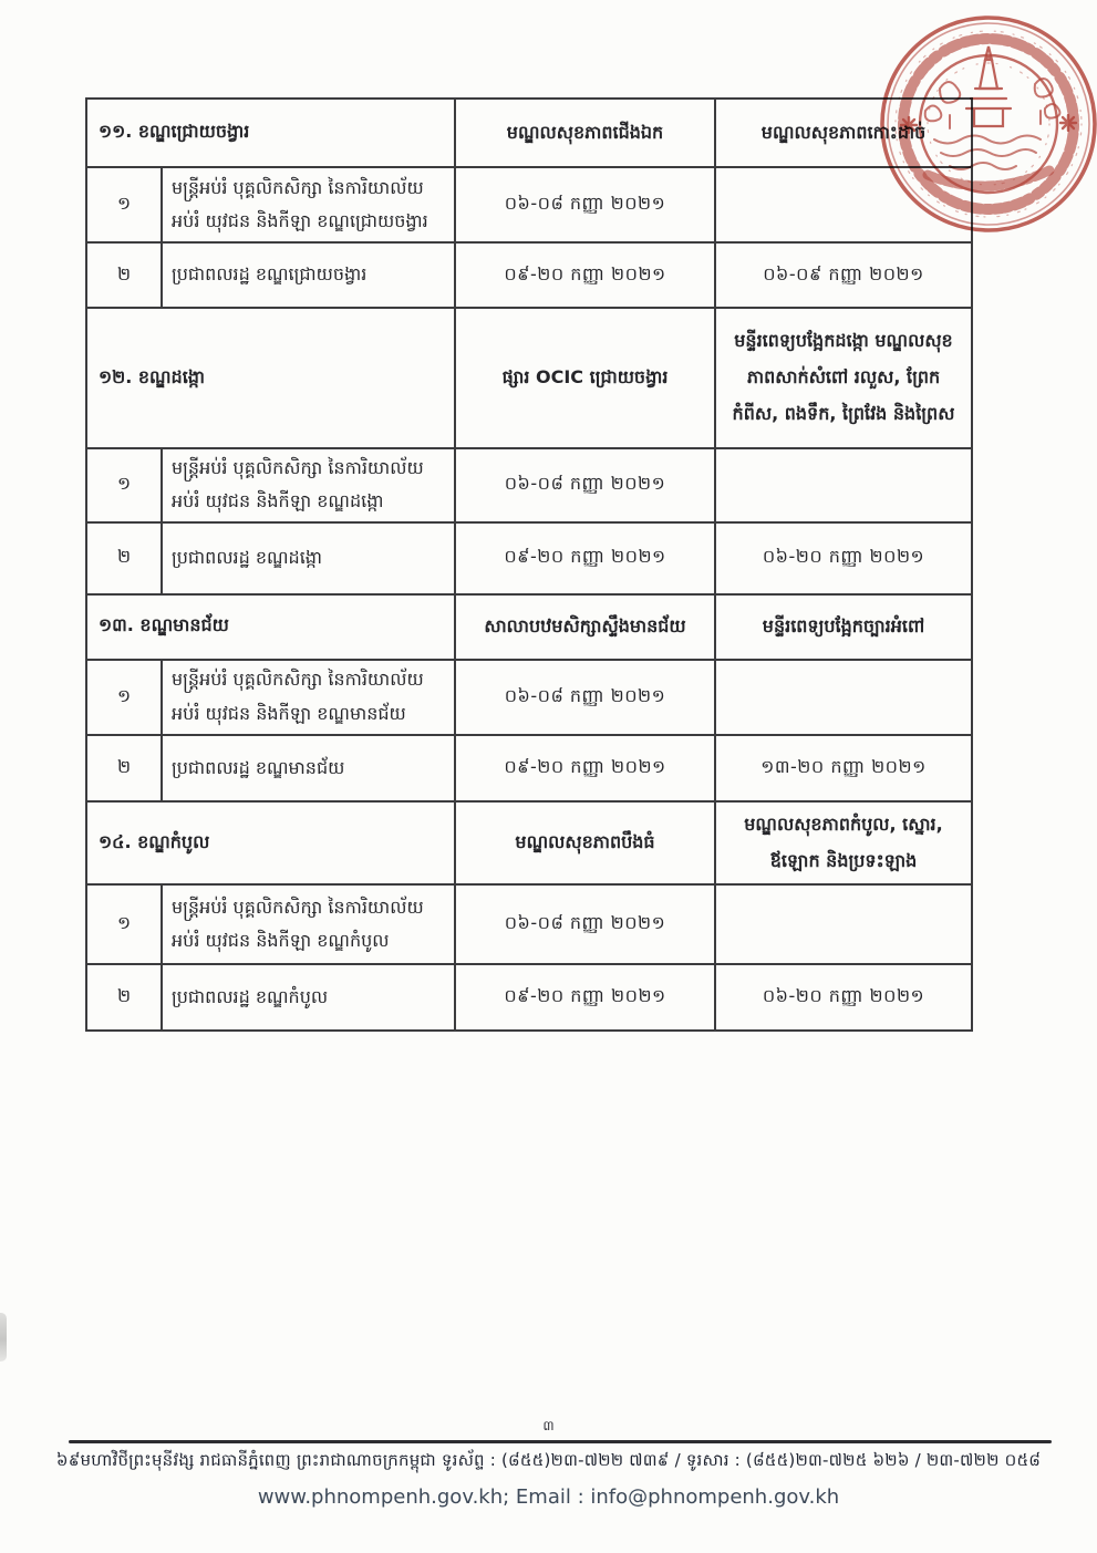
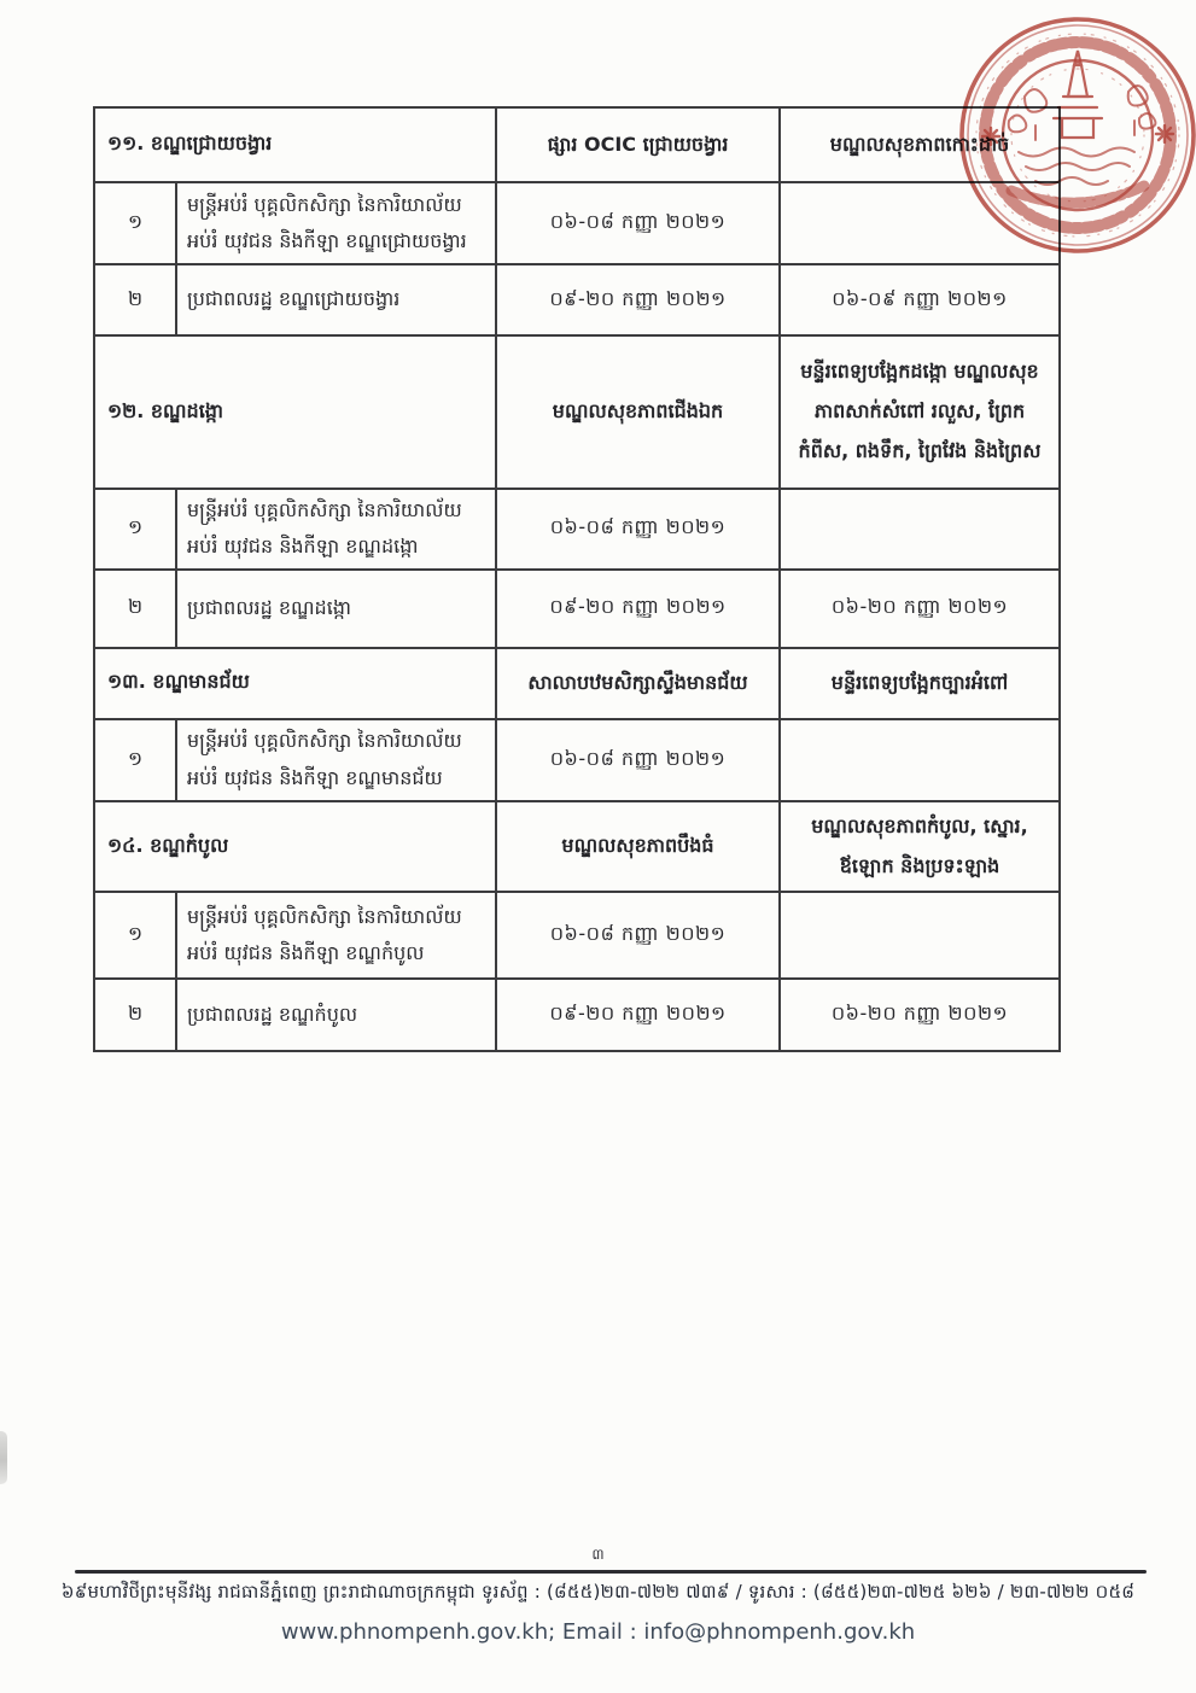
- ១១. ខណ្ឌជ្រោយចង្វារ	មណ្ឌលសុខភាពជើងឯក	មណ្ឌលសុខភាពកោះដាច់
+ ១១. ខណ្ឌជ្រោយចង្វារ	ផ្សារ OCIC ជ្រោយចង្វារ	មណ្ឌលសុខភាពកោះដាច់
  ១	មន្ត្រីអប់រំ បុគ្គលិកសិក្សា នៃការិយាល័យអប់រំ យុវជន និងកីឡា ខណ្ឌជ្រោយចង្វារ	០៦-០៨ កញ្ញា ២០២១
  ២	ប្រជាពលរដ្ឋ ខណ្ឌជ្រោយចង្វារ	០៩-២០ កញ្ញា ២០២១	០៦-០៩ កញ្ញា ២០២១
- ១២. ខណ្ឌដង្កោ	ផ្សារ OCIC ជ្រោយចង្វារ	មន្ទីរពេទ្យបង្អែកដង្កោ មណ្ឌលសុខភាពសាក់សំពៅ រលួស, ព្រែកកំពីស, ពងទឹក, ព្រៃវែង និងព្រៃស
+ ១២. ខណ្ឌដង្កោ	មណ្ឌលសុខភាពជើងឯក	មន្ទីរពេទ្យបង្អែកដង្កោ មណ្ឌលសុខភាពសាក់សំពៅ រលួស, ព្រែកកំពីស, ពងទឹក, ព្រៃវែង និងព្រៃស
  ១	មន្ត្រីអប់រំ បុគ្គលិកសិក្សា នៃការិយាល័យអប់រំ យុវជន និងកីឡា ខណ្ឌដង្កោ	០៦-០៨ កញ្ញា ២០២១
  ២	ប្រជាពលរដ្ឋ ខណ្ឌដង្កោ	០៩-២០ កញ្ញា ២០២១	០៦-២០ កញ្ញា ២០២១
  ១៣. ខណ្ឌមានជ័យ	សាលាបឋមសិក្សាស្ទឹងមានជ័យ	មន្ទីរពេទ្យបង្អែកច្បារអំពៅ
  ១	មន្ត្រីអប់រំ បុគ្គលិកសិក្សា នៃការិយាល័យអប់រំ យុវជន និងកីឡា ខណ្ឌមានជ័យ	០៦-០៨ កញ្ញា ២០២១
- ២	ប្រជាពលរដ្ឋ ខណ្ឌមានជ័យ	០៩-២០ កញ្ញា ២០២១	១៣-២០ កញ្ញា ២០២១
  ១៤. ខណ្ឌកំបូល	មណ្ឌលសុខភាពបឹងធំ	មណ្ឌលសុខភាពកំបូល, ស្នោរ, ឪឡោក និងប្រទះឡាង
  ១	មន្ត្រីអប់រំ បុគ្គលិកសិក្សា នៃការិយាល័យអប់រំ យុវជន និងកីឡា ខណ្ឌកំបូល	០៦-០៨ កញ្ញា ២០២១
  ២	ប្រជាពលរដ្ឋ ខណ្ឌកំបូល	០៩-២០ កញ្ញា ២០២១	០៦-២០ កញ្ញា ២០២១
  ៣
  ៦៩មហាវិថីព្រះមុនីវង្ស រាជធានីភ្នំពេញ ព្រះរាជាណាចក្រកម្ពុជា ទូរស័ព្ទ : (៨៥៥)២៣-៧២២ ៧៣៩ / ទូរសារ : (៨៥៥)២៣-៧២៥ ៦២៦ / ២៣-៧២២ ០៥៨
  www.phnompenh.gov.kh; Email : info@phnompenh.gov.kh
